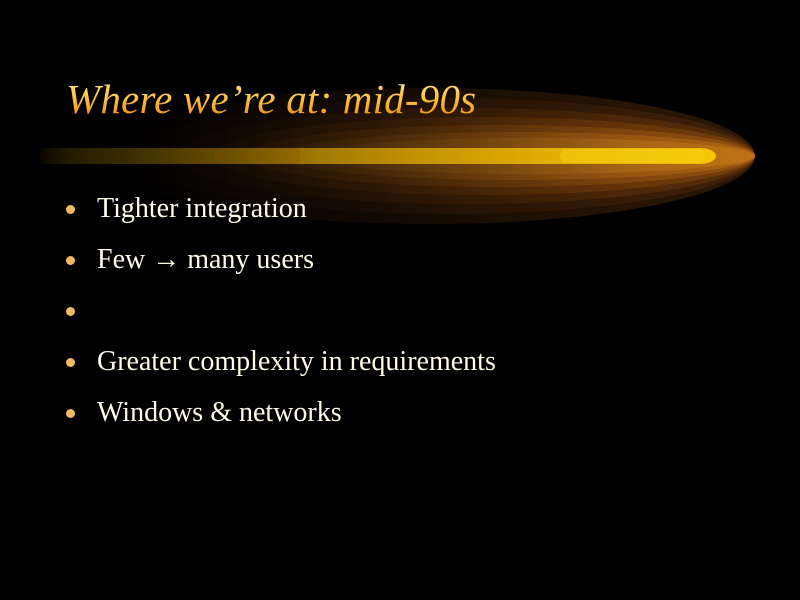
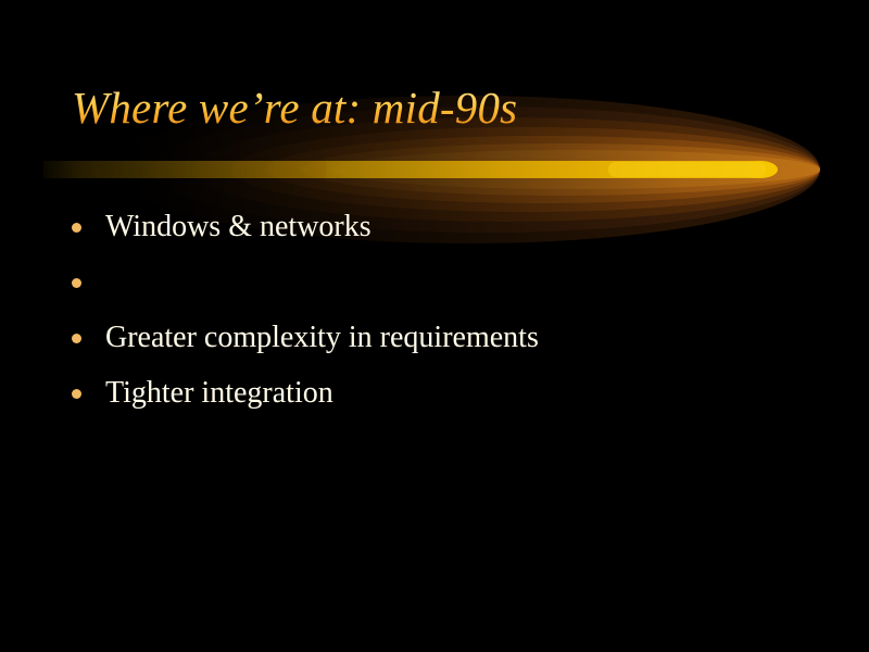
  Where we’re at: mid-90s
- Tighter integration
+ Windows & networks
- Few → many users
  Greater complexity in requirements
- Windows & networks
+ Tighter integration
